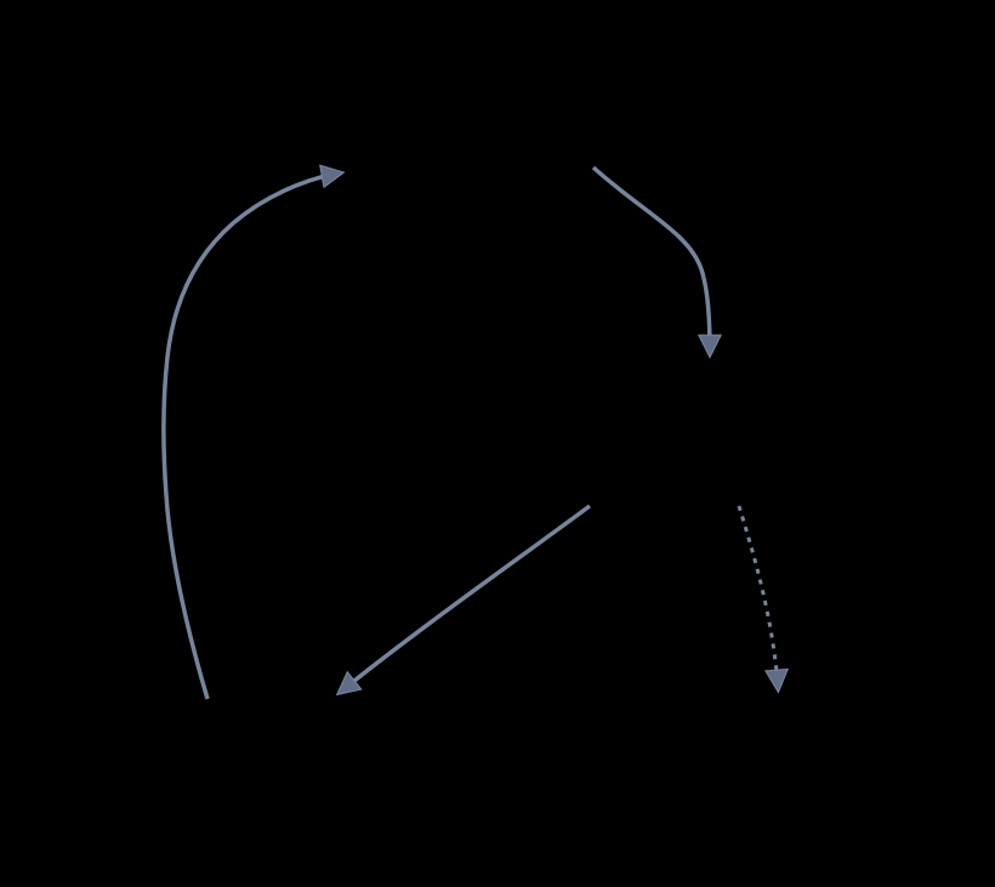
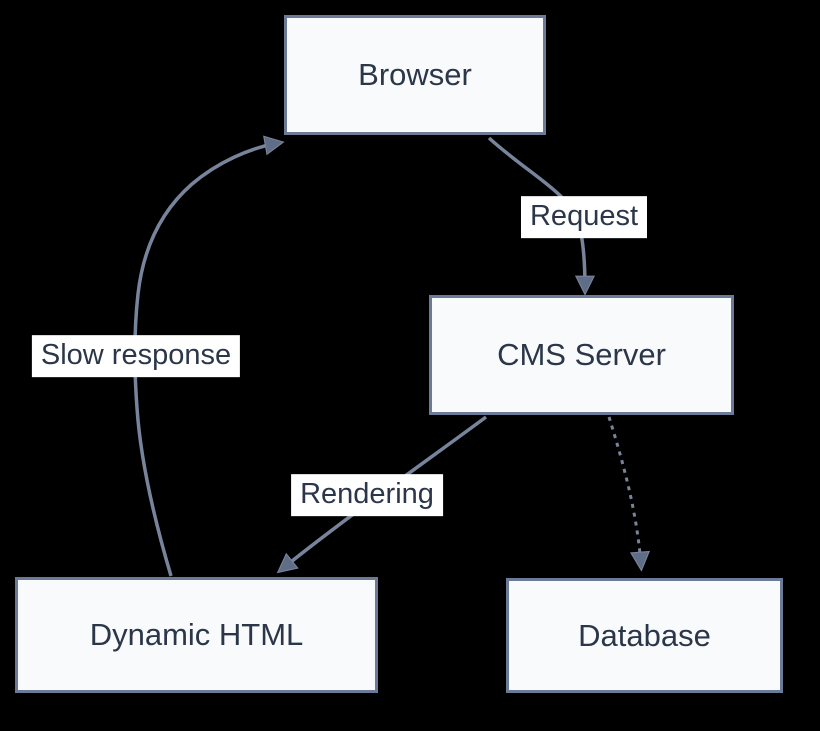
+ Browser
+ CMS Server
+ Dynamic HTML
+ Database
+ Request
+ Rendering
+ Slow response
